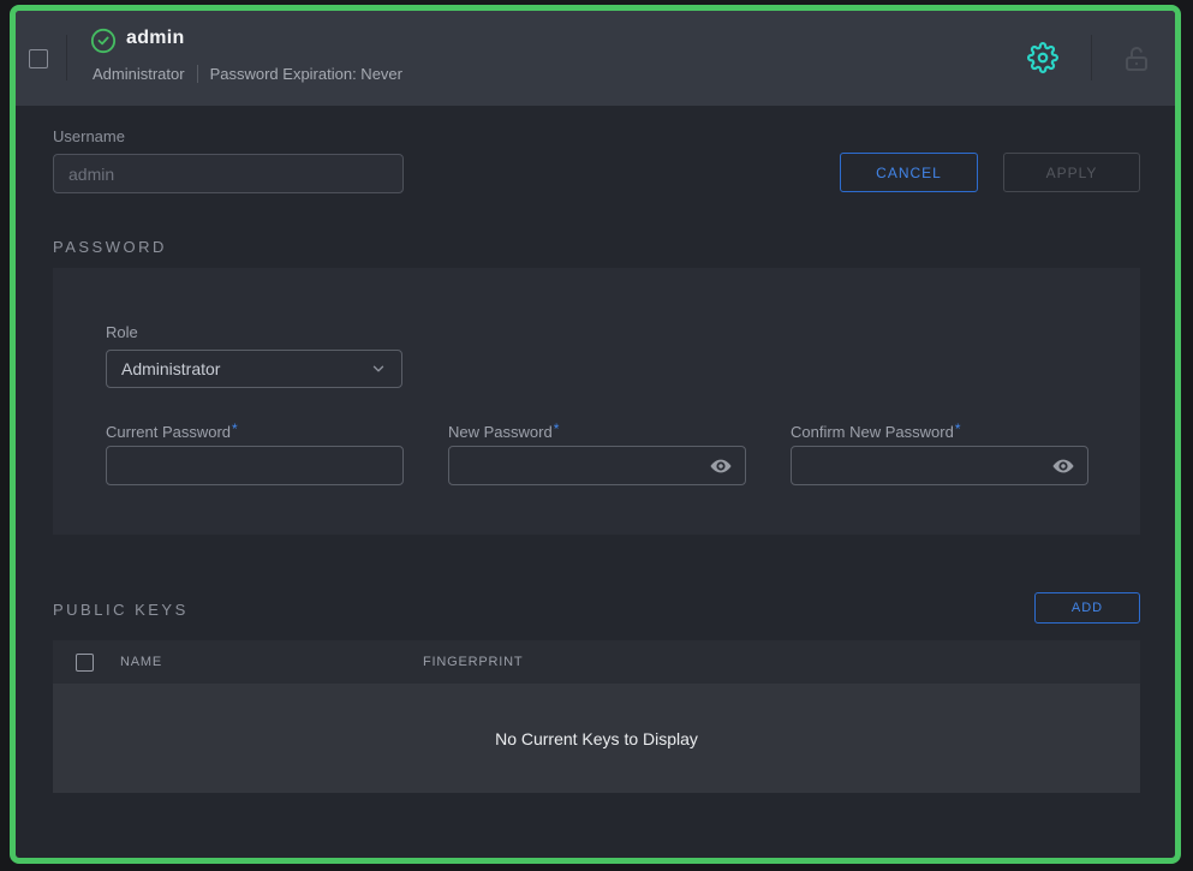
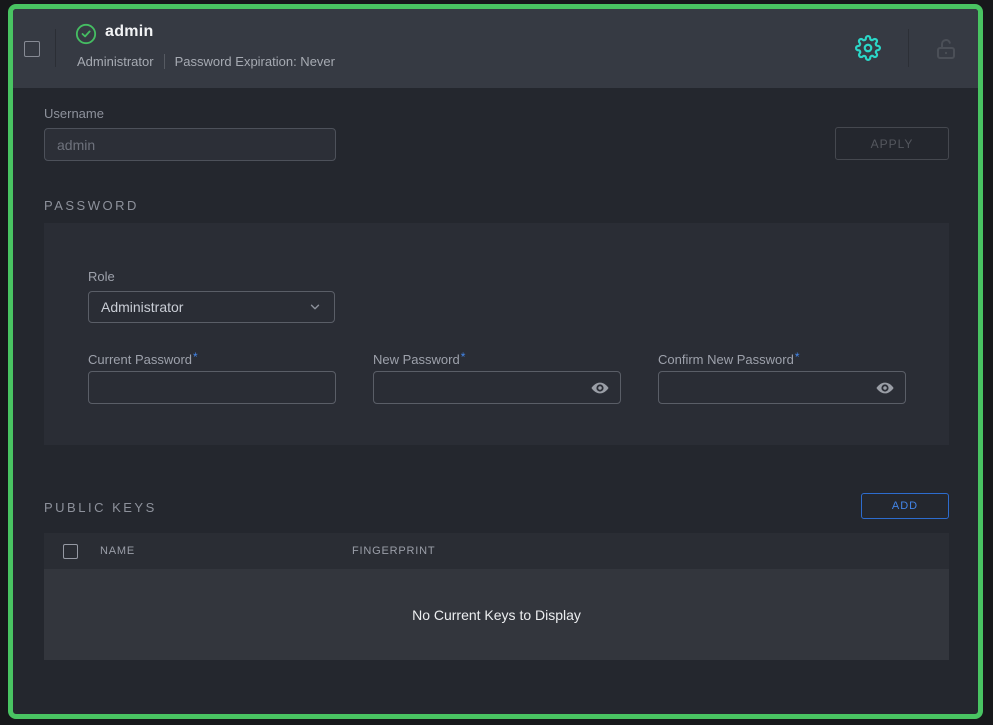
  admin
  Administrator
  Password Expiration: Never
  Username
  admin
- CANCEL
  APPLY
  PASSWORD
  Role
  Administrator
  Current Password*
  New Password*
  Confirm New Password*
  PUBLIC KEYS
  ADD
  NAME
  FINGERPRINT
  No Current Keys to Display
